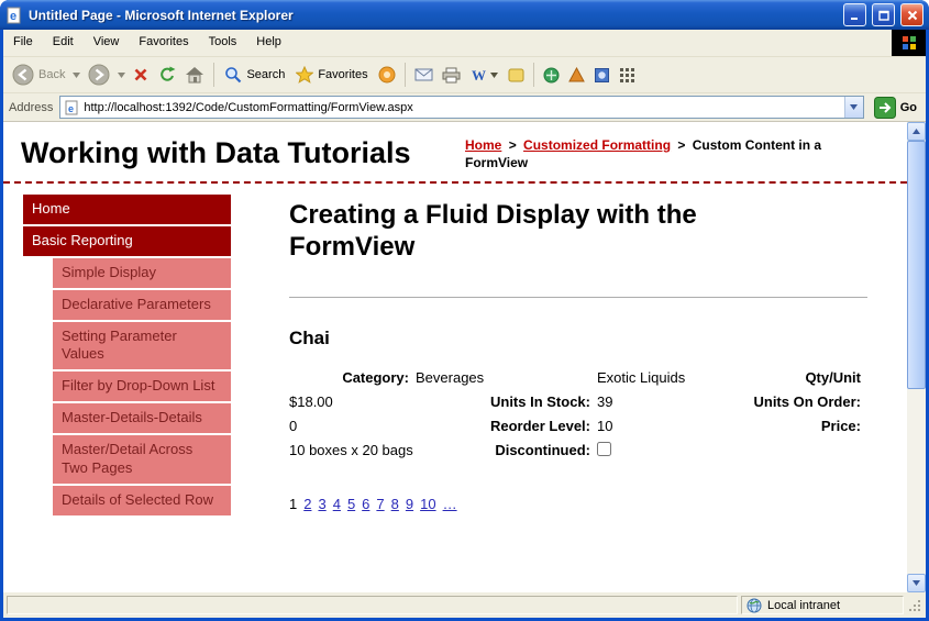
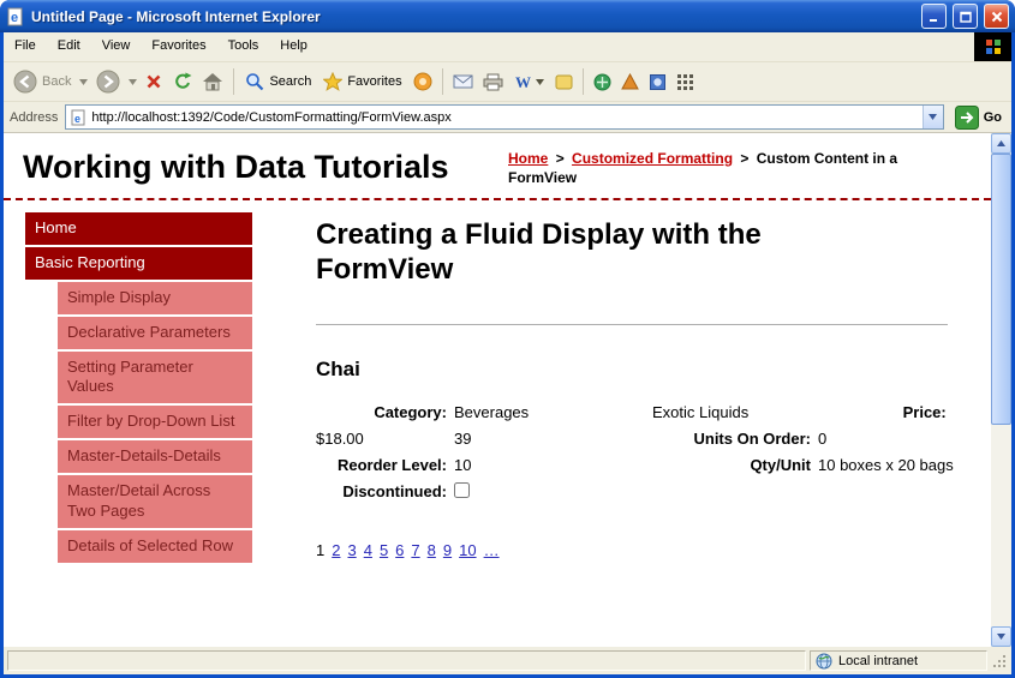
  e
  Untitled Page - Microsoft Internet Explorer
  File
  Edit
  View
  Favorites
  Tools
  Help
  Back
  Search
  Favorites
  W
  Address
  e
  http://localhost:1392/Code/CustomFormatting/FormView.aspx
  Go
  Working with Data Tutorials
  Home > Customized Formatting > Custom Content in a FormView
  Home
  Basic Reporting
  Simple Display
  Declarative Parameters
  Setting Parameter Values
  Filter by Drop-Down List
  Master-Details-Details
  Master/Detail Across Two Pages
  Details of Selected Row
  Creating a Fluid Display with the FormView
  Chai
  Category:
  Beverages
  Exotic Liquids
- Qty/Unit
+ Price:
  $18.00
- Units In Stock:
  39
  Units On Order:
  0
  Reorder Level:
  10
- Price:
+ Qty/Unit
  10 boxes x 20 bags
  Discontinued:
  1
  2
  3
  4
  5
  6
  7
  8
  9
  10
  …
  Local intranet
